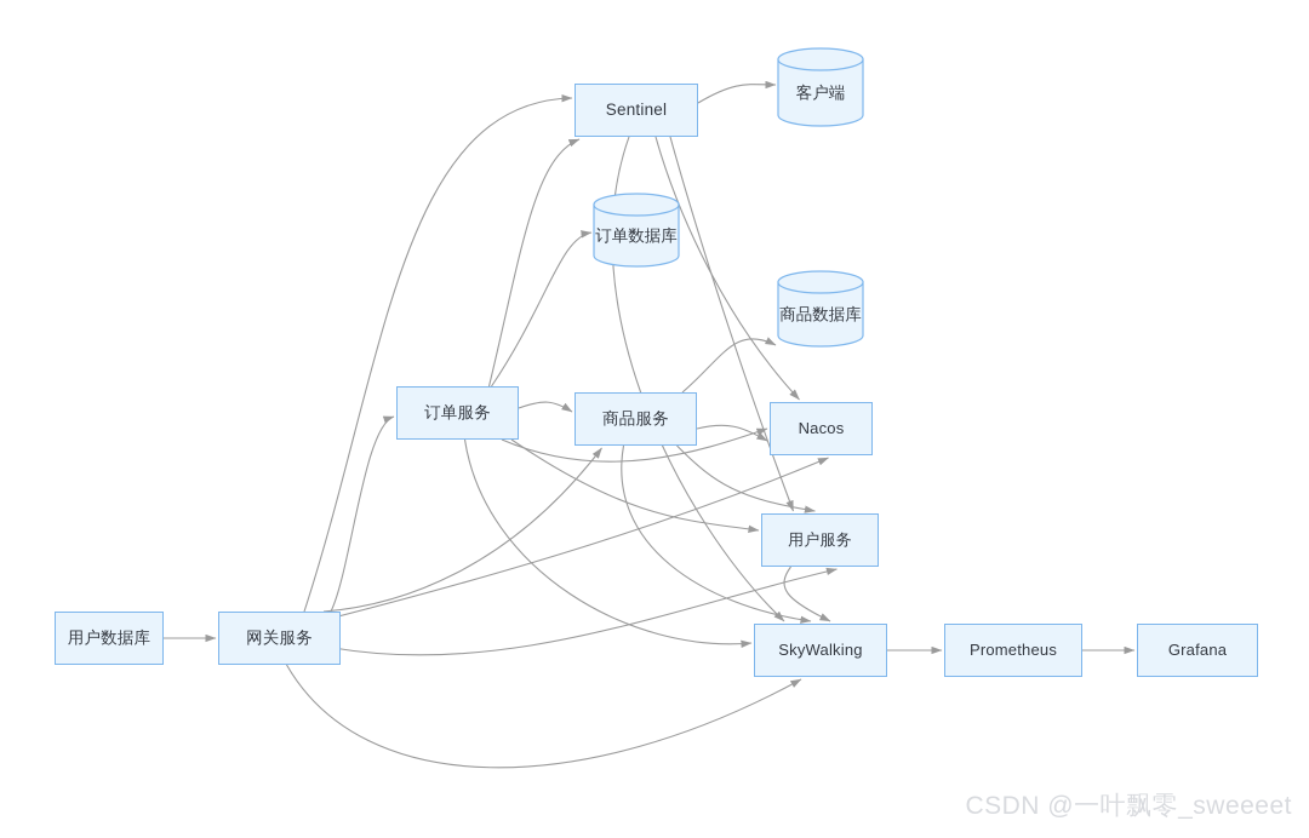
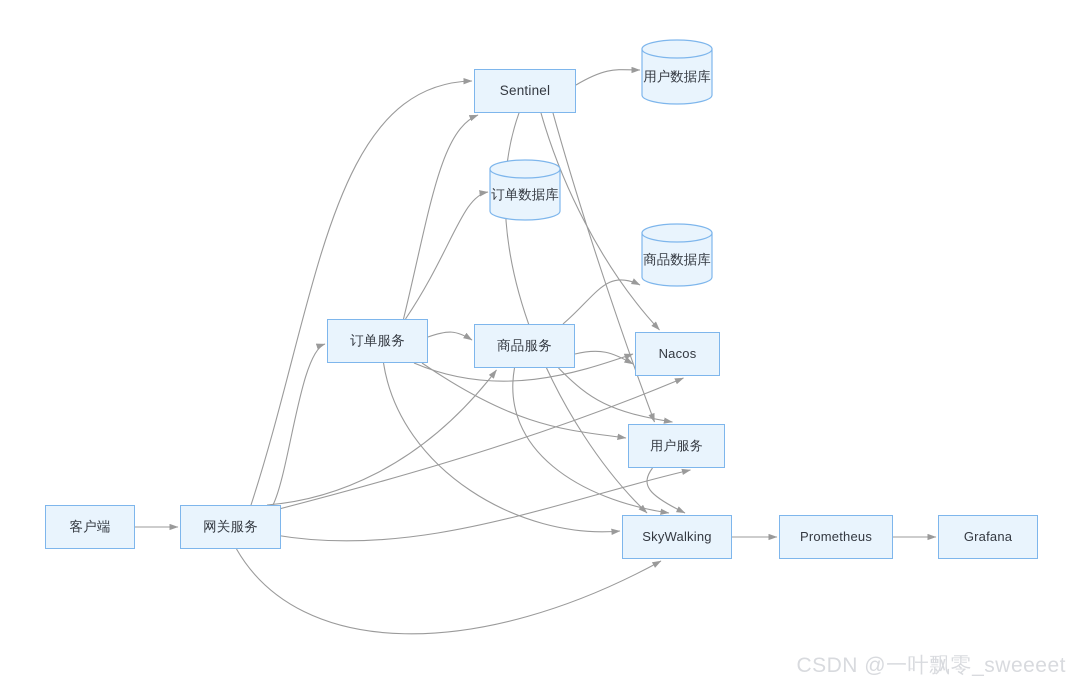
- 用户数据库
+ 客户端
  网关服务
  Sentinel
  订单服务
  商品服务
  Nacos
  用户服务
  SkyWalking
  Prometheus
  Grafana
- 客户端
+ 用户数据库
  订单数据库
  商品数据库
  CSDN @一叶飘零_sweeeet
